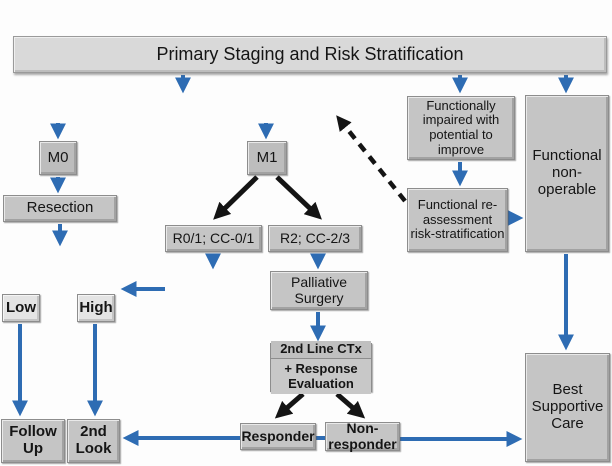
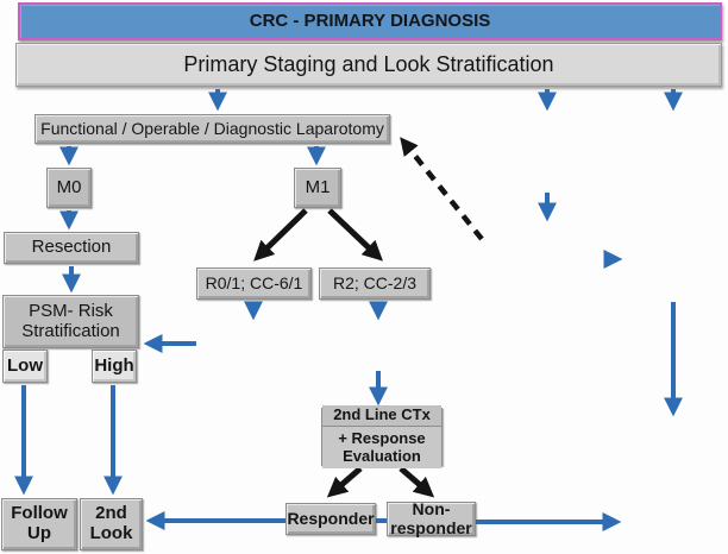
+ CRC - PRIMARY DIAGNOSIS
- Primary Staging and Risk Stratification
+ Primary Staging and Look Stratification
+ Functional / Operable / Diagnostic Laparotomy
  M0
  M1
  Resection
+ PSM- Risk Stratification
  Low
  High
- R0/1; CC-0/1
+ R0/1; CC-6/1
  R2; CC-2/3
- Palliative Surgery
- Functionally impaired with potential to improve
- Functional re-assessment risk-stratification
- Functional non-operable
  2nd Line CTx
  + Response Evaluation
  Responder
  Non-responder
  Follow Up
  2nd Look
- Best Supportive Care
